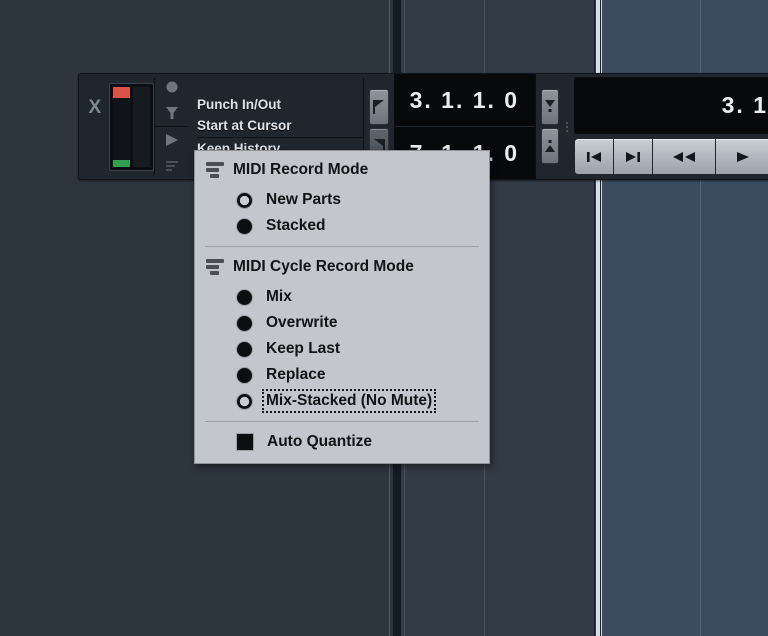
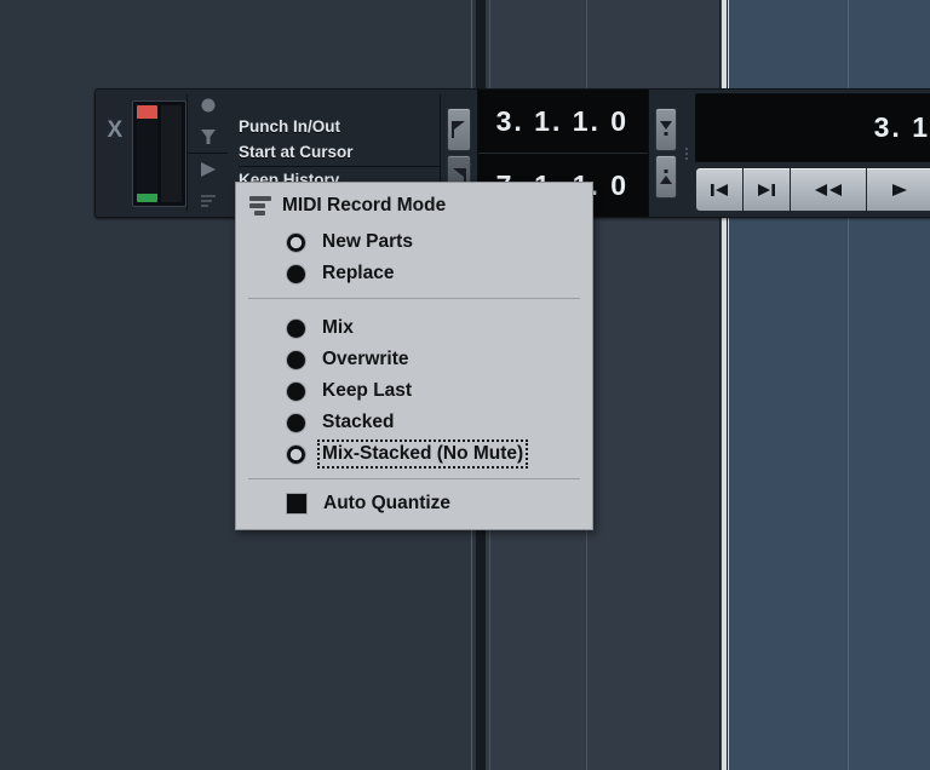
  X
  Punch In/Out
  Start at Cursor
  Keep History
  3. 1. 1. 0
  3. 1
  MIDI Record Mode
  New Parts
- Stacked
+ Replace
- MIDI Cycle Record Mode
  Mix
  Overwrite
  Keep Last
- Replace
+ Stacked
  Mix-Stacked (No Mute)
  Auto Quantize
